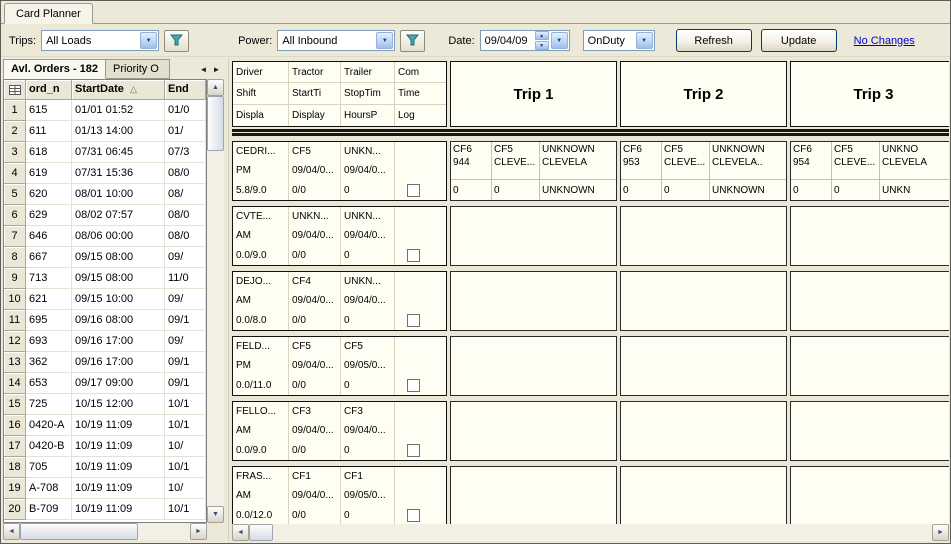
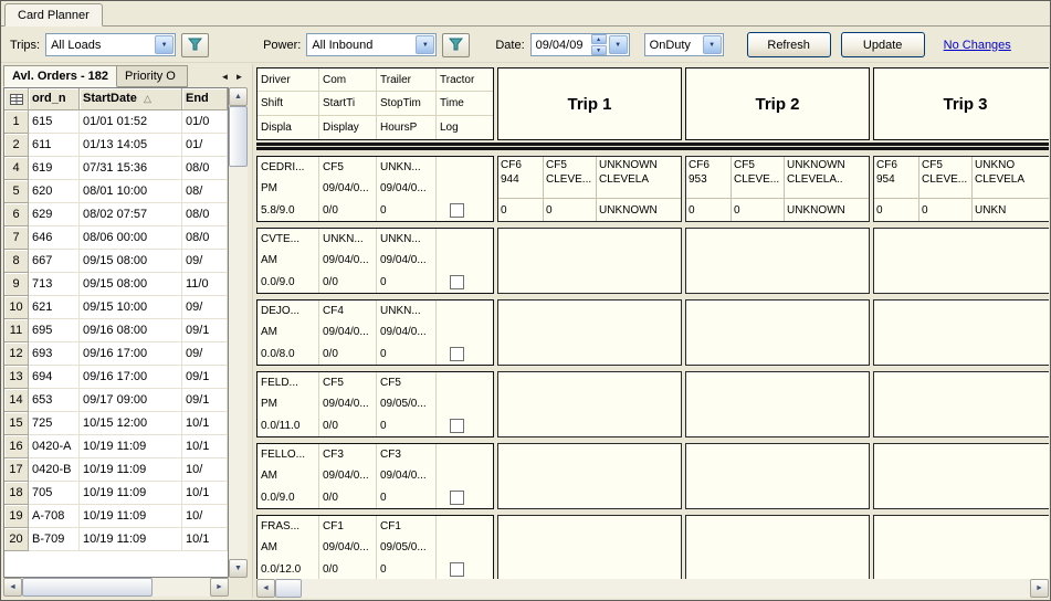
  Card Planner
  Trips:
  All Loads
  Power:
  All Inbound
  Date:
  09/04/09
  OnDuty
  Refresh
  Update
  No Changes
  Avl. Orders - 182
  Priority O
  ◄
  ►
  ord_n
  StartDate △
  End
  1
  615
  01/01 01:52
  01/0
  2
  611
- 01/13 14:00
+ 01/13 14:05
  01/
- 3
- 618
- 07/31 06:45
- 07/3
  4
  619
  07/31 15:36
  08/0
  5
  620
  08/01 10:00
  08/
  6
  629
  08/02 07:57
  08/0
  7
  646
  08/06 00:00
  08/0
  8
  667
  09/15 08:00
  09/
  9
  713
  09/15 08:00
  11/0
  10
  621
  09/15 10:00
  09/
  11
  695
  09/16 08:00
  09/1
  12
  693
  09/16 17:00
  09/
  13
- 362
+ 694
  09/16 17:00
  09/1
  14
  653
  09/17 09:00
  09/1
  15
  725
  10/15 12:00
  10/1
  16
  0420-A
  10/19 11:09
  10/1
  17
  0420-B
  10/19 11:09
  10/
  18
  705
  10/19 11:09
  10/1
  19
  A-708
  10/19 11:09
  10/
  20
  B-709
  10/19 11:09
  10/1
  Driver
- Tractor
+ Com
  Trailer
- Com
+ Tractor
  Shift
  StartTi
  StopTim
  Time
  Displa
  Display
  HoursP
  Log
  Trip 1
  Trip 2
  Trip 3
  CEDRI...
  PM
  5.8/9.0
  CF5
  09/04/0...
  0/0
  UNKN...
  09/04/0...
  0
  CF6
  944
  CF5
  CLEVE...
  UNKNOWN
  CLEVELA
  0
  0
  UNKNOWN
  CF6
  953
  CF5
  CLEVE...
  UNKNOWN
  CLEVELA..
  0
  0
  UNKNOWN
  CF6
  954
  CF5
  CLEVE...
  UNKNO
  CLEVELA
  0
  0
  UNKN
  CVTE...
  AM
  0.0/9.0
  UNKN...
  09/04/0...
  0/0
  UNKN...
  09/04/0...
  0
  DEJO...
  AM
  0.0/8.0
  CF4
  09/04/0...
  0/0
  UNKN...
  09/04/0...
  0
  FELD...
  PM
  0.0/11.0
  CF5
  09/04/0...
  0/0
  CF5
  09/05/0...
  0
  FELLO...
  AM
  0.0/9.0
  CF3
  09/04/0...
  0/0
  CF3
  09/04/0...
  0
  FRAS...
  AM
  0.0/12.0
  CF1
  09/04/0...
  0/0
  CF1
  09/05/0...
  0
